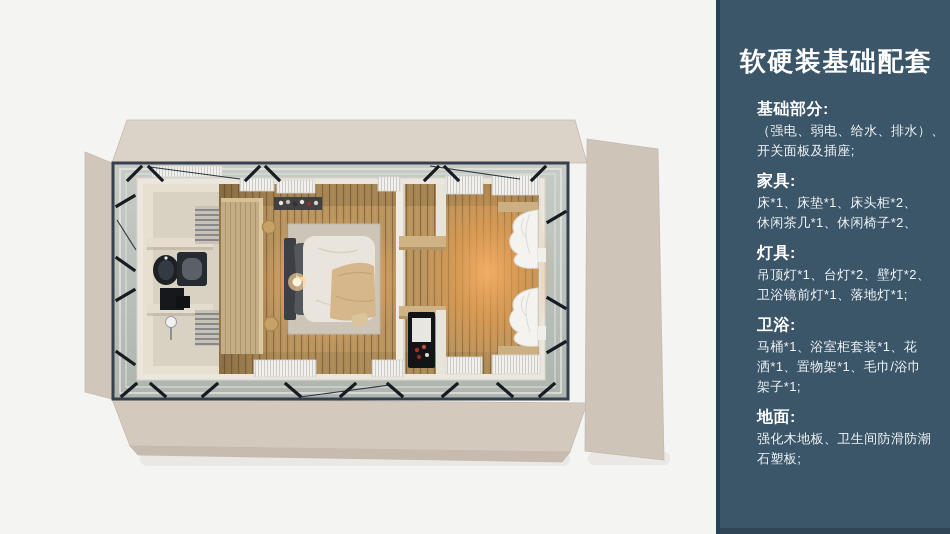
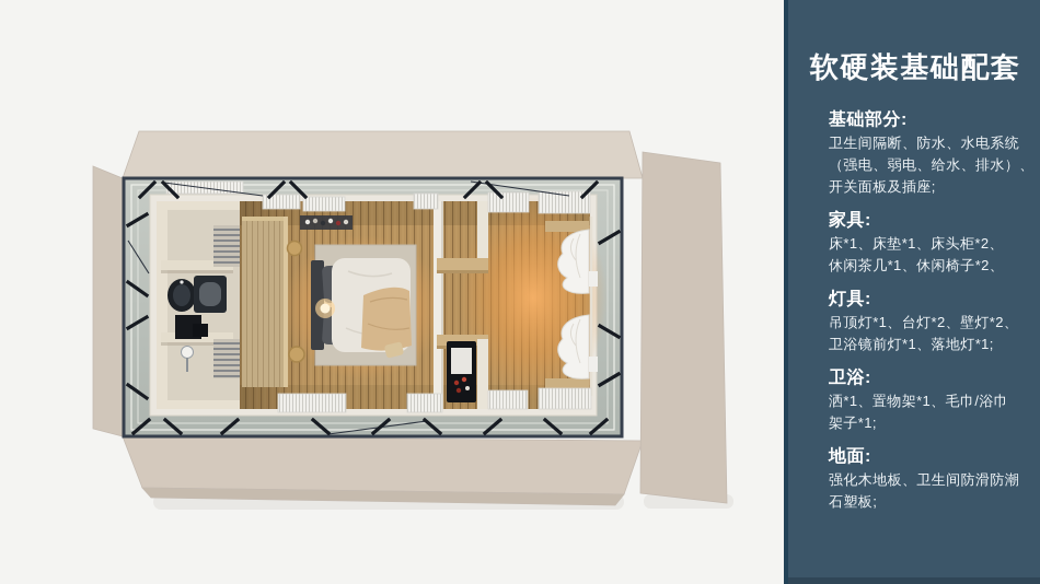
  软硬装基础配套
  基础部分:
+ 卫生间隔断、防水、水电系统
  （强电、弱电、给水、排水）、
  开关面板及插座;
  家具:
  床*1、床垫*1、床头柜*2、
  休闲茶几*1、休闲椅子*2、
  灯具:
  吊顶灯*1、台灯*2、壁灯*2、
  卫浴镜前灯*1、落地灯*1;
  卫浴:
- 马桶*1、浴室柜套装*1、花
  洒*1、置物架*1、毛巾/浴巾
  架子*1;
  地面:
  强化木地板、卫生间防滑防潮
  石塑板;
